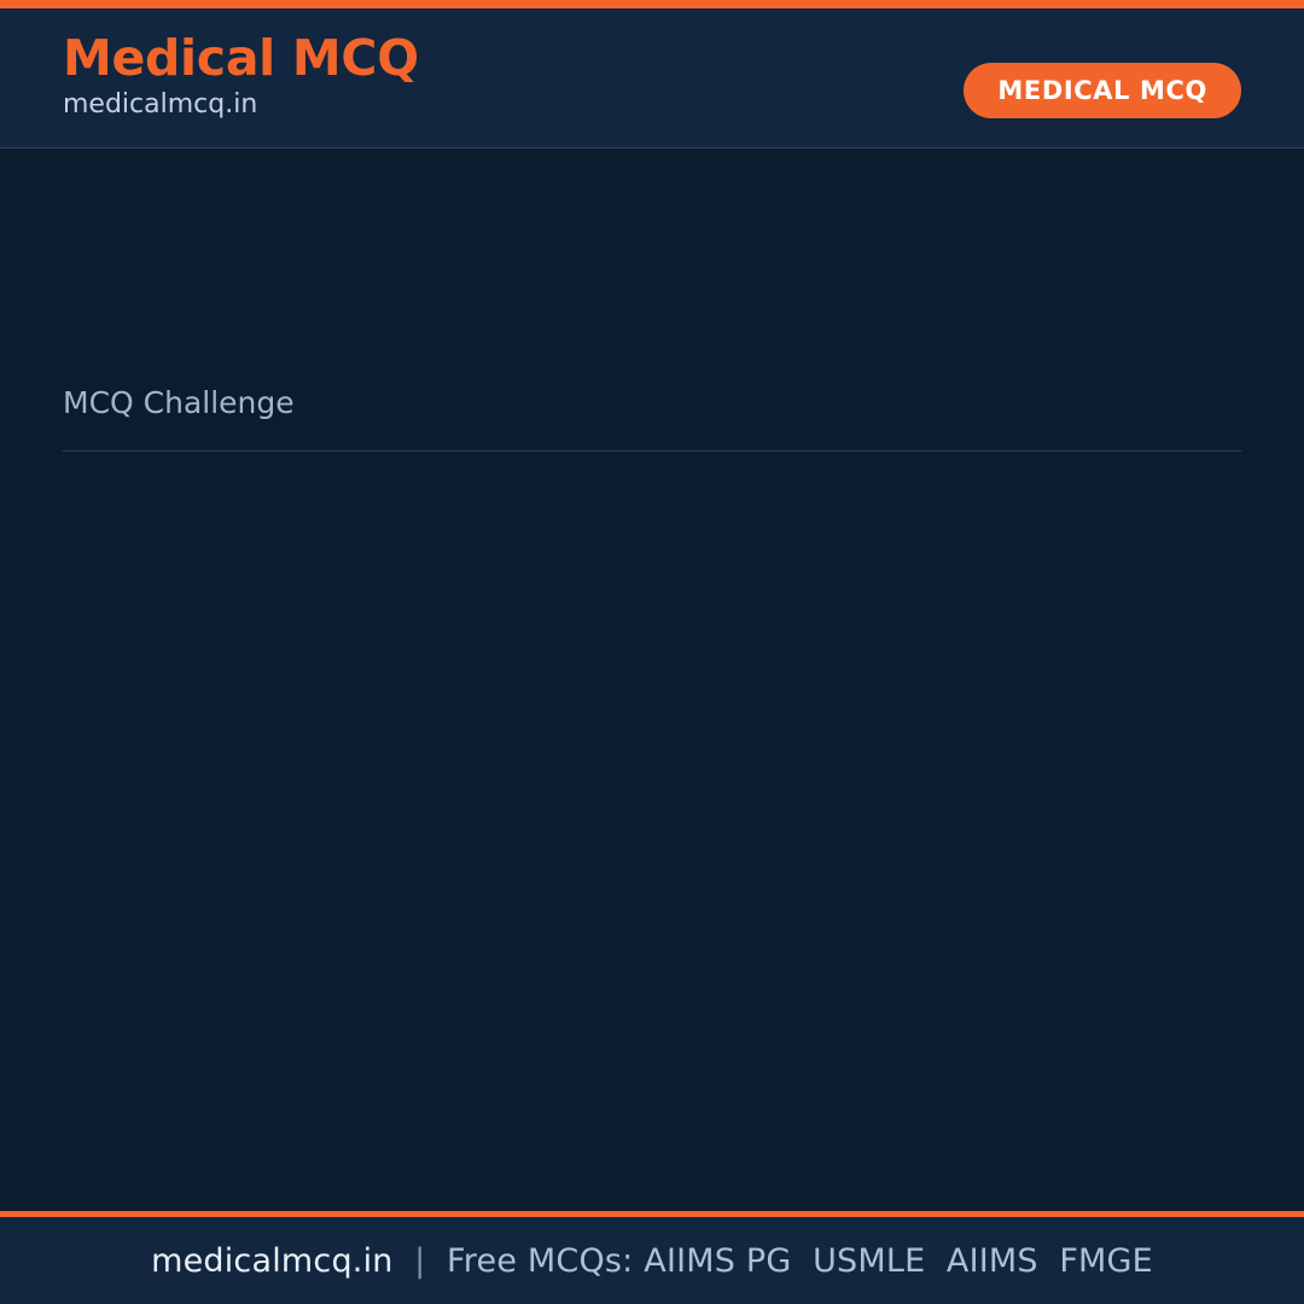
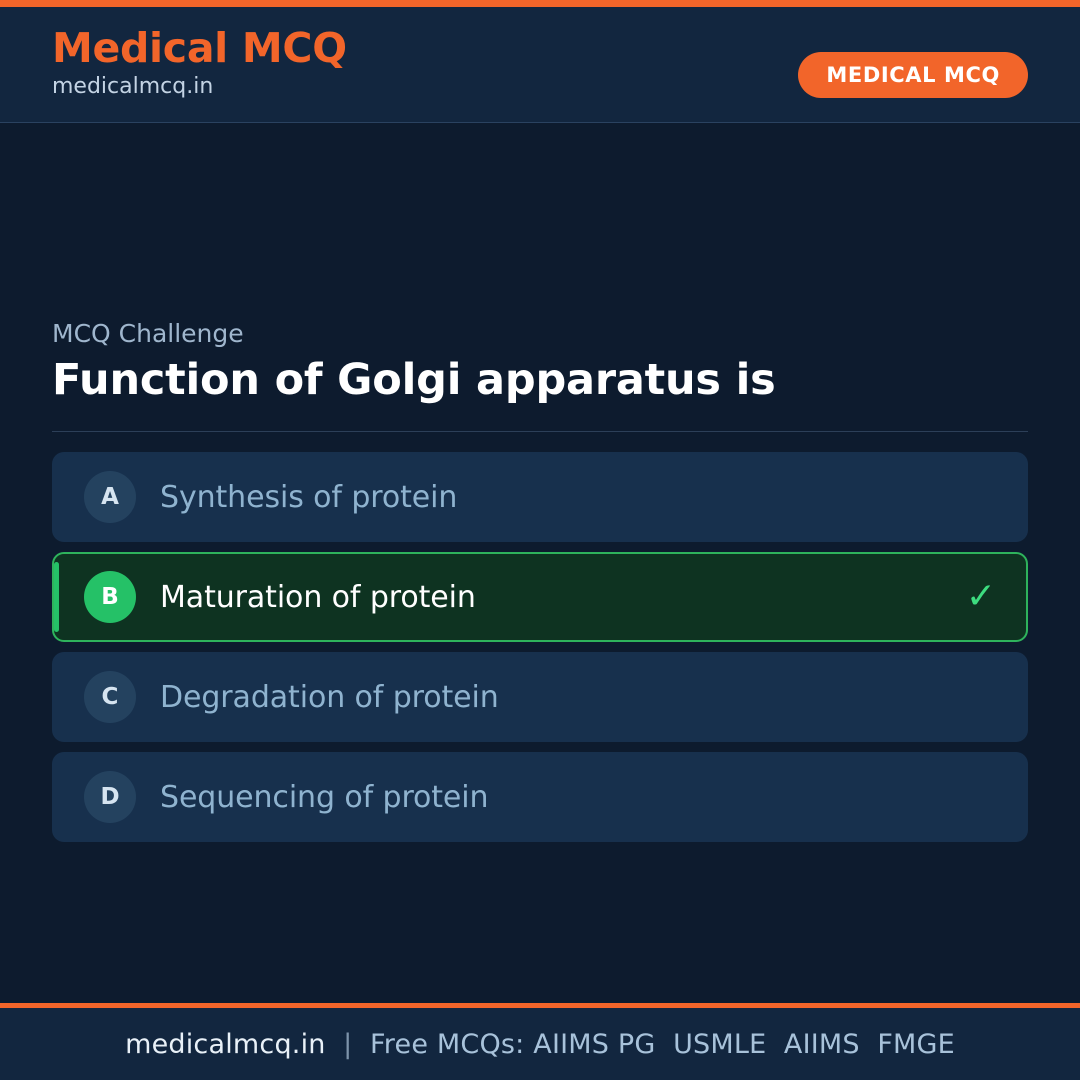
  Medical MCQ
  medicalmcq.in
  MEDICAL MCQ
  MCQ Challenge
+ Function of Golgi apparatus is
+ A
+ Synthesis of protein
+ B
+ Maturation of protein
+ ✓
+ C
+ Degradation of protein
+ D
+ Sequencing of protein
  medicalmcq.in
  |
  Free MCQs:
  AIIMS PG USMLE AIIMS FMGE
